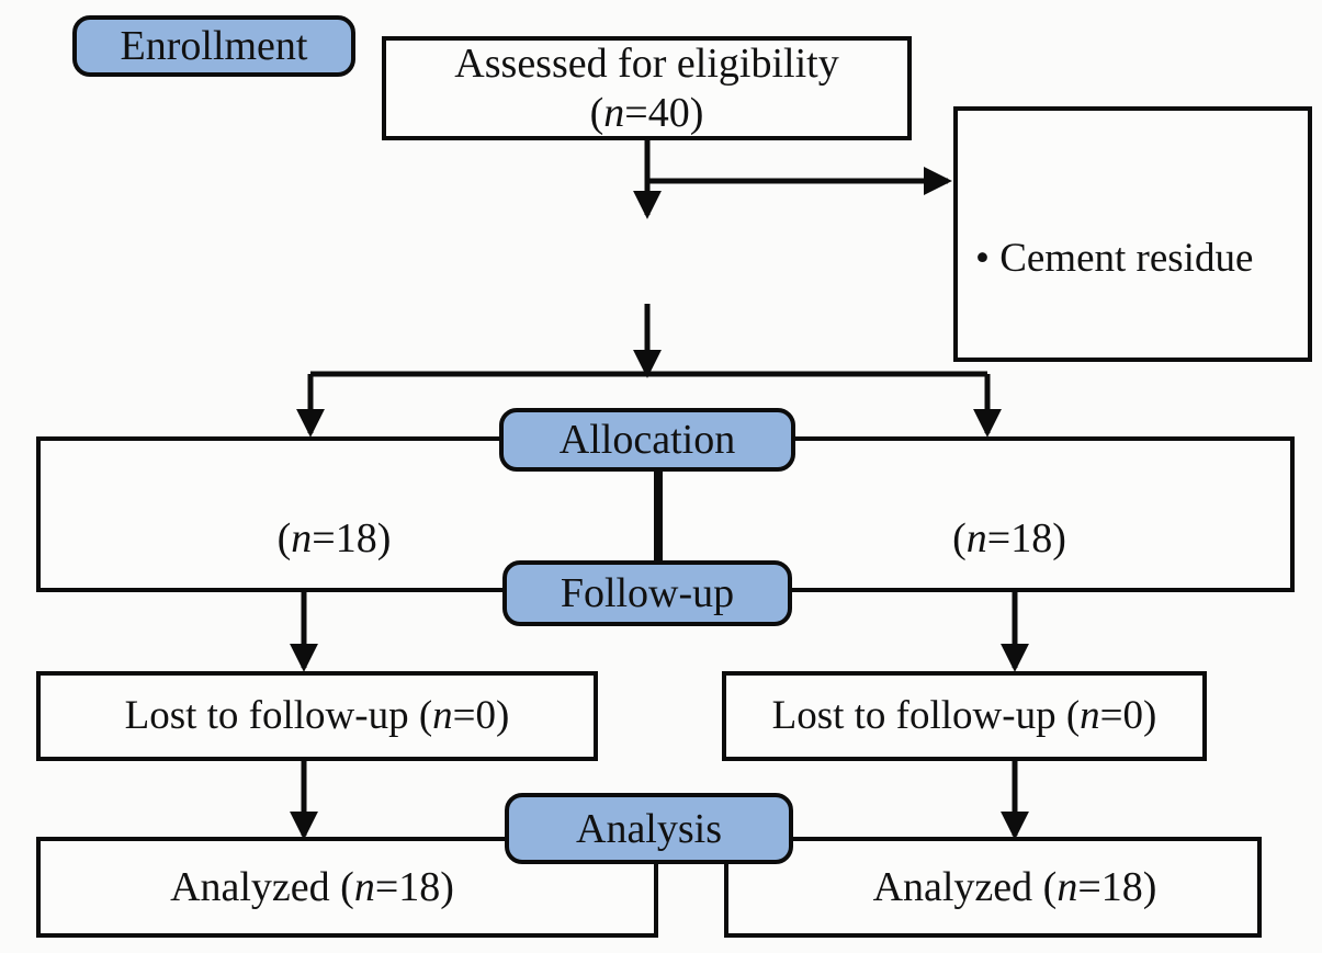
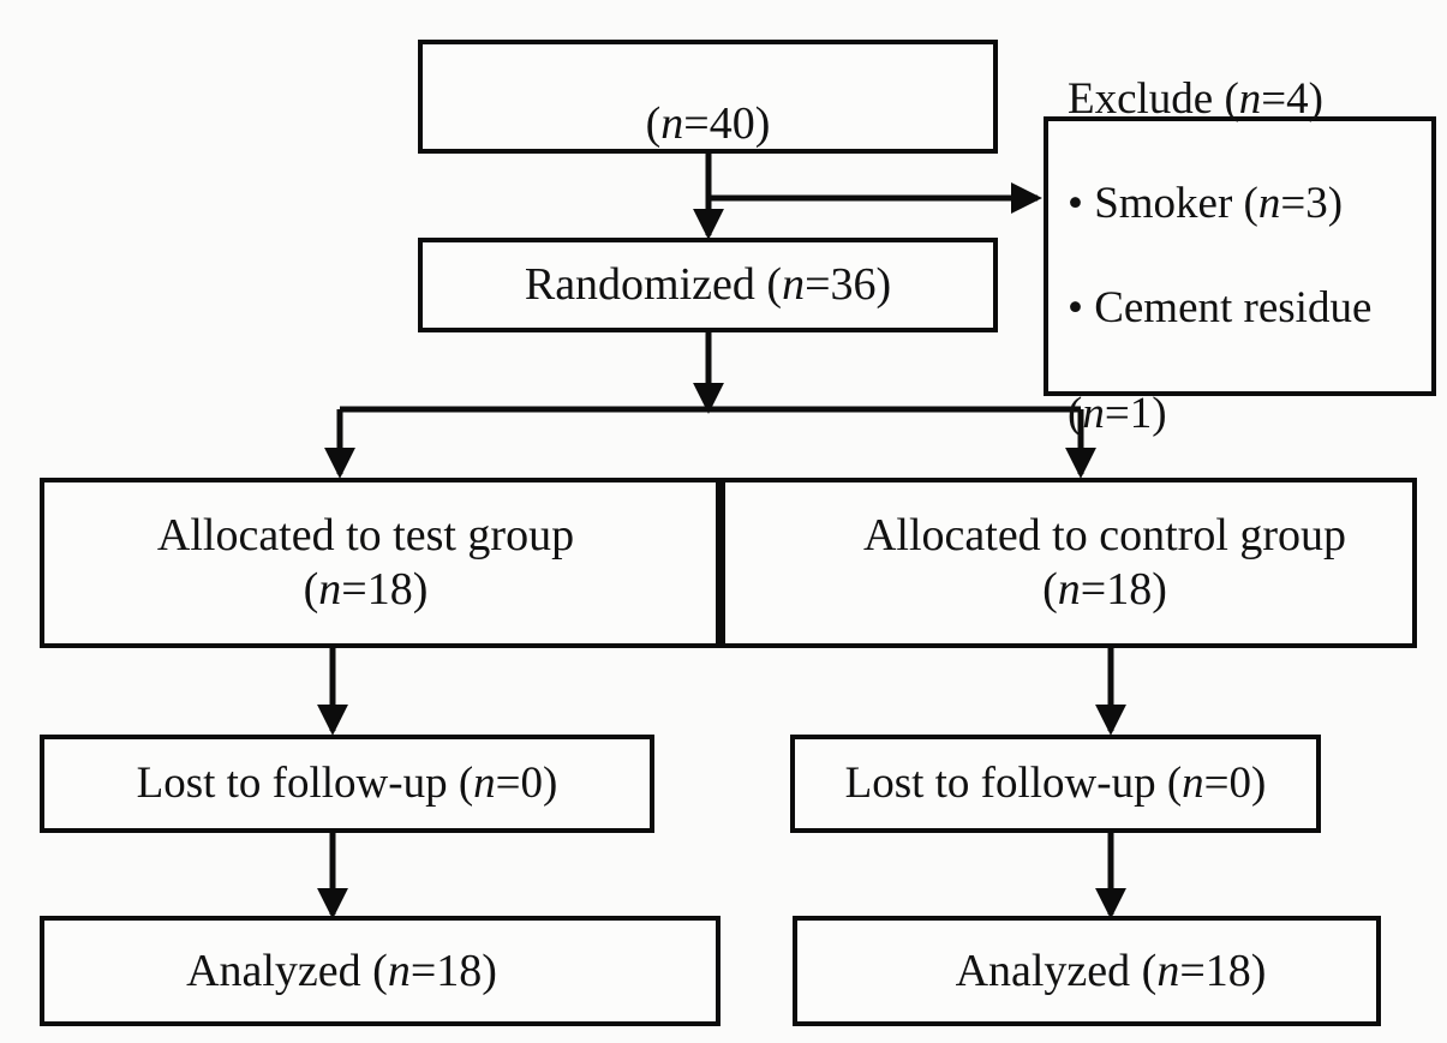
- Enrollment
- Assessed for eligibility
  (n=40)
+ Exclude (n=4)
+ • Smoker (n=3)
  • Cement residue
+ (n=1)
+ Randomized (n=36)
+ Allocated to test group
  (n=18)
+ Allocated to control group
  (n=18)
  Lost to follow-up (n=0)
  Lost to follow-up (n=0)
  Analyzed (n=18)
  Analyzed (n=18)
- Allocation
- Follow-up
- Analysis
